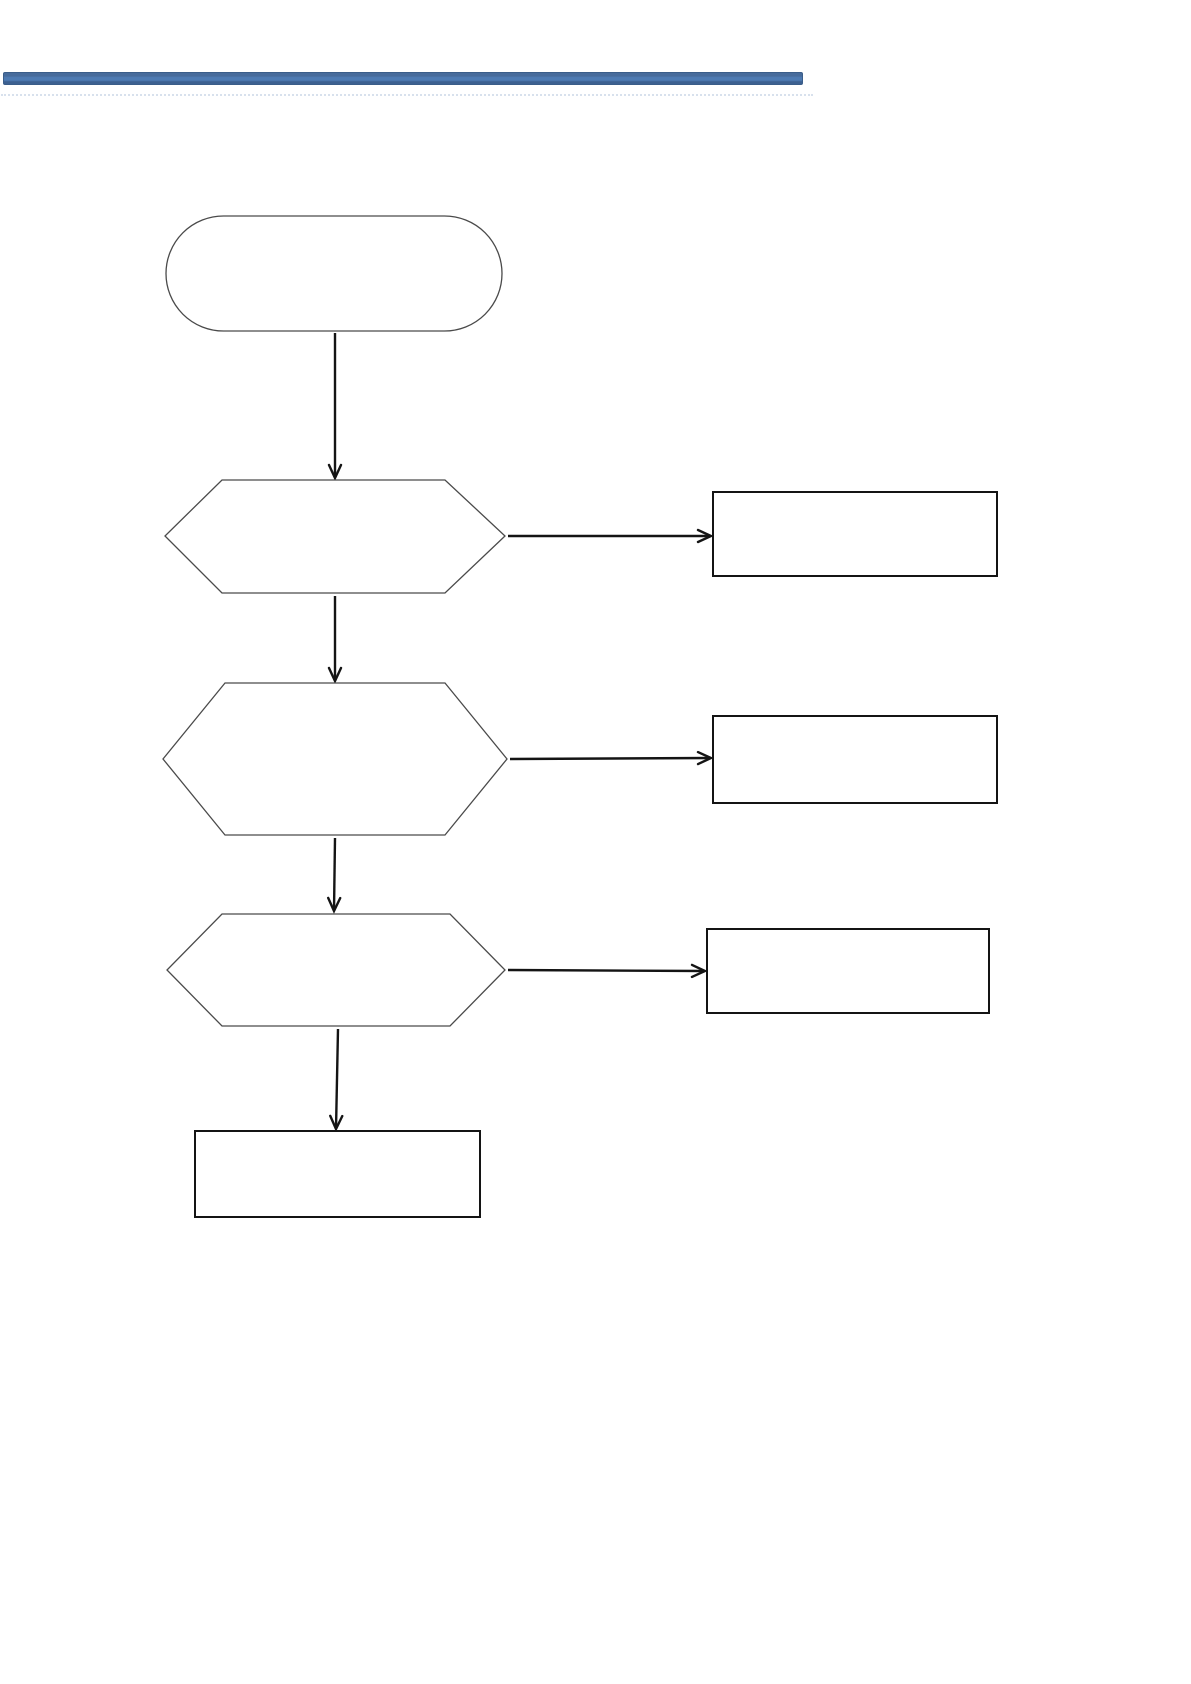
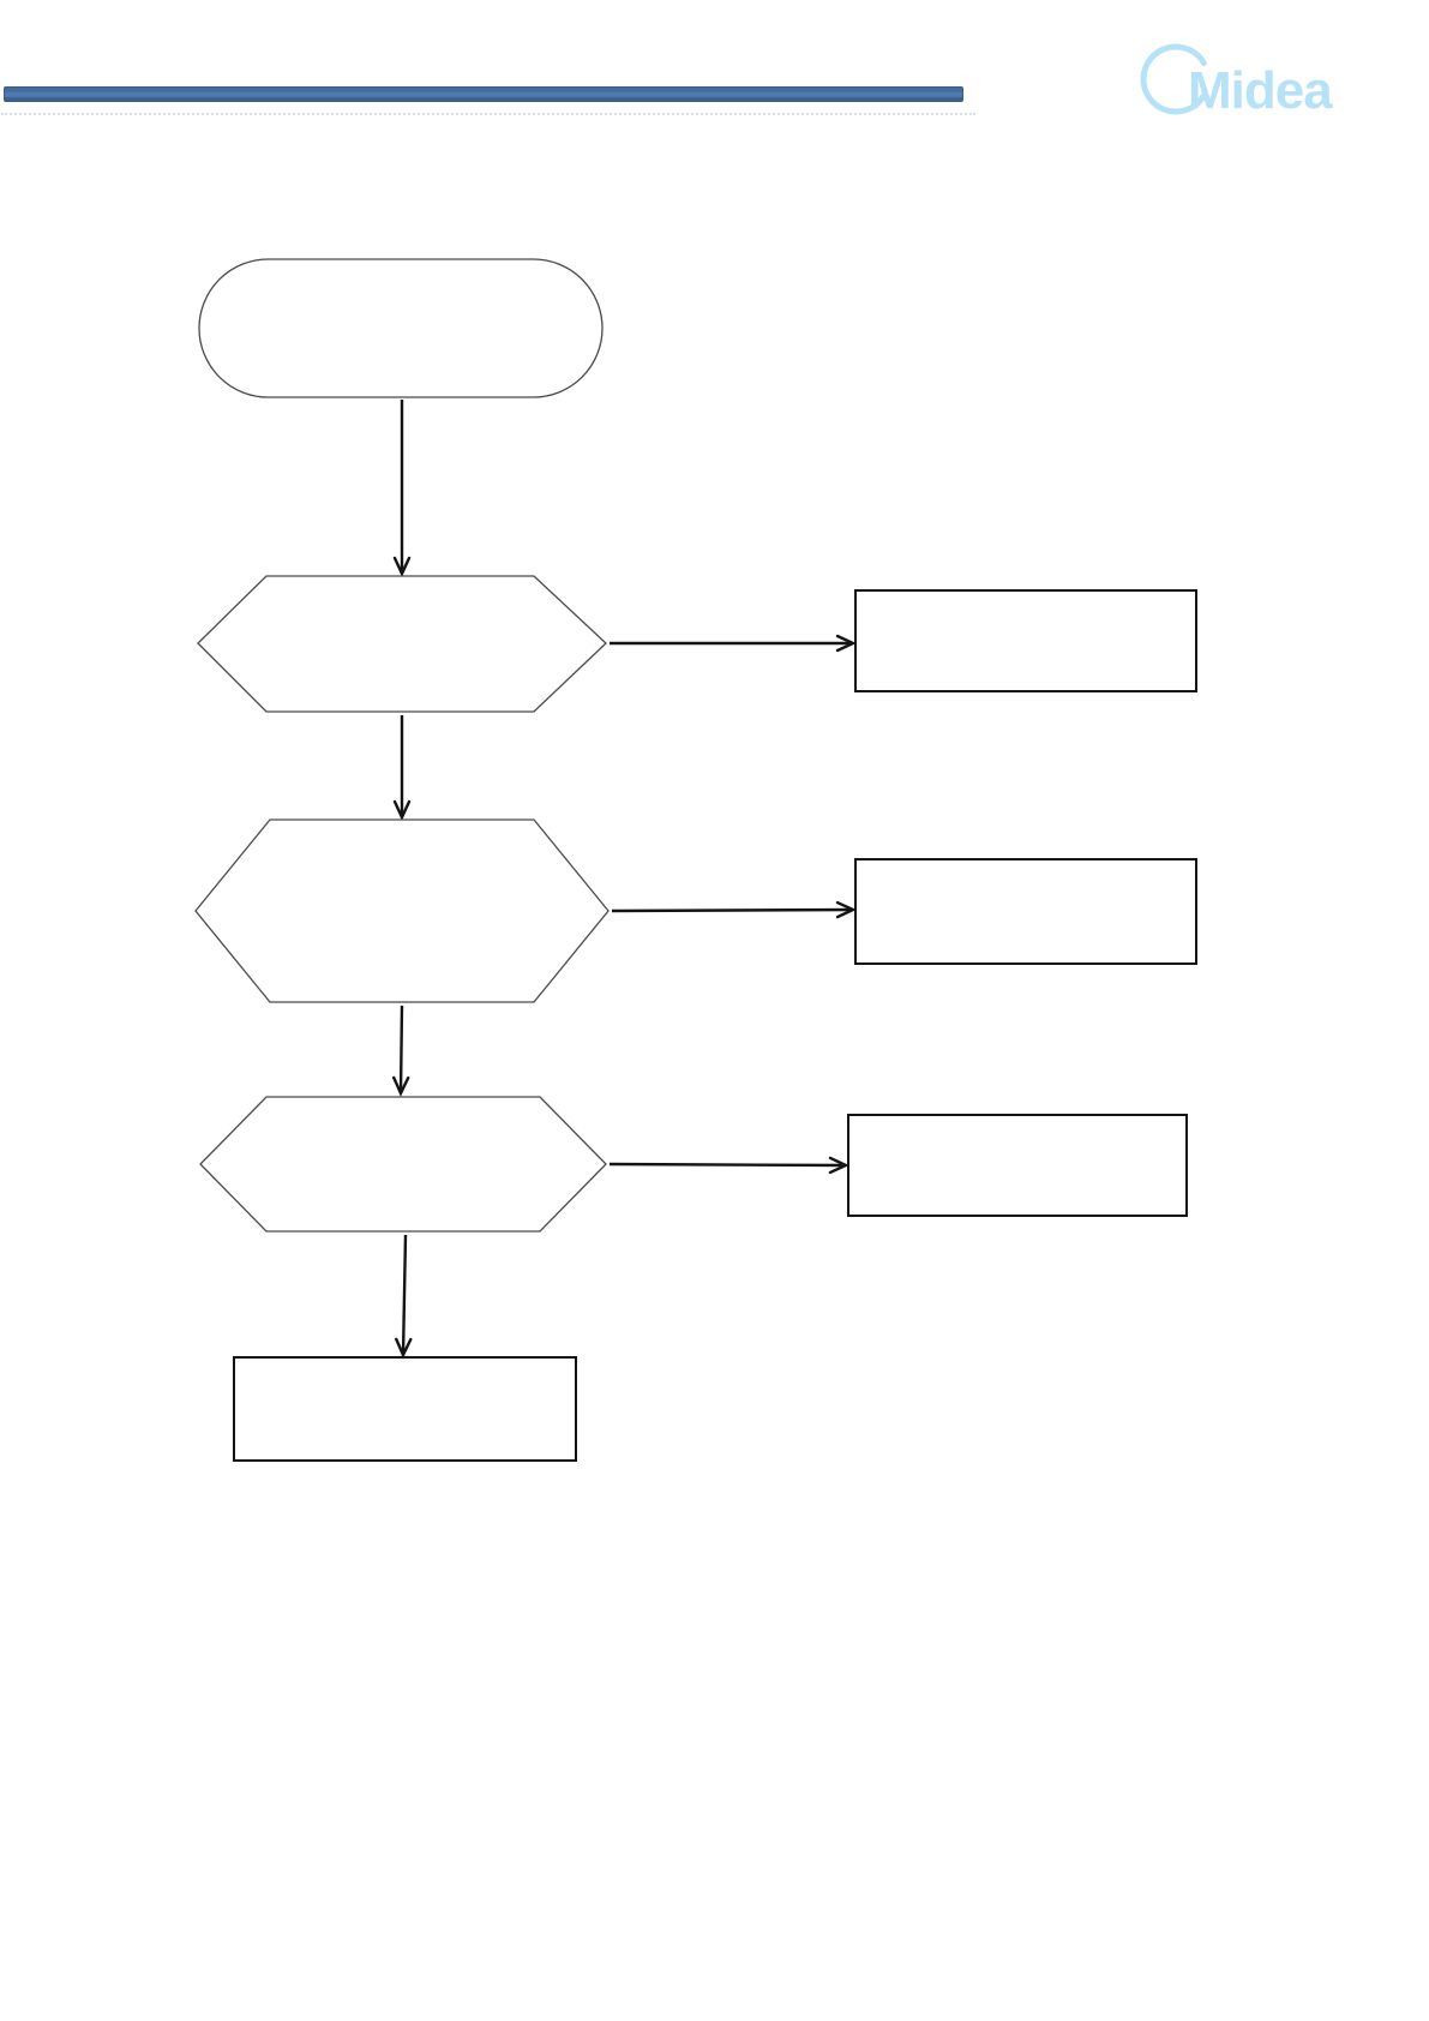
+ Midea
